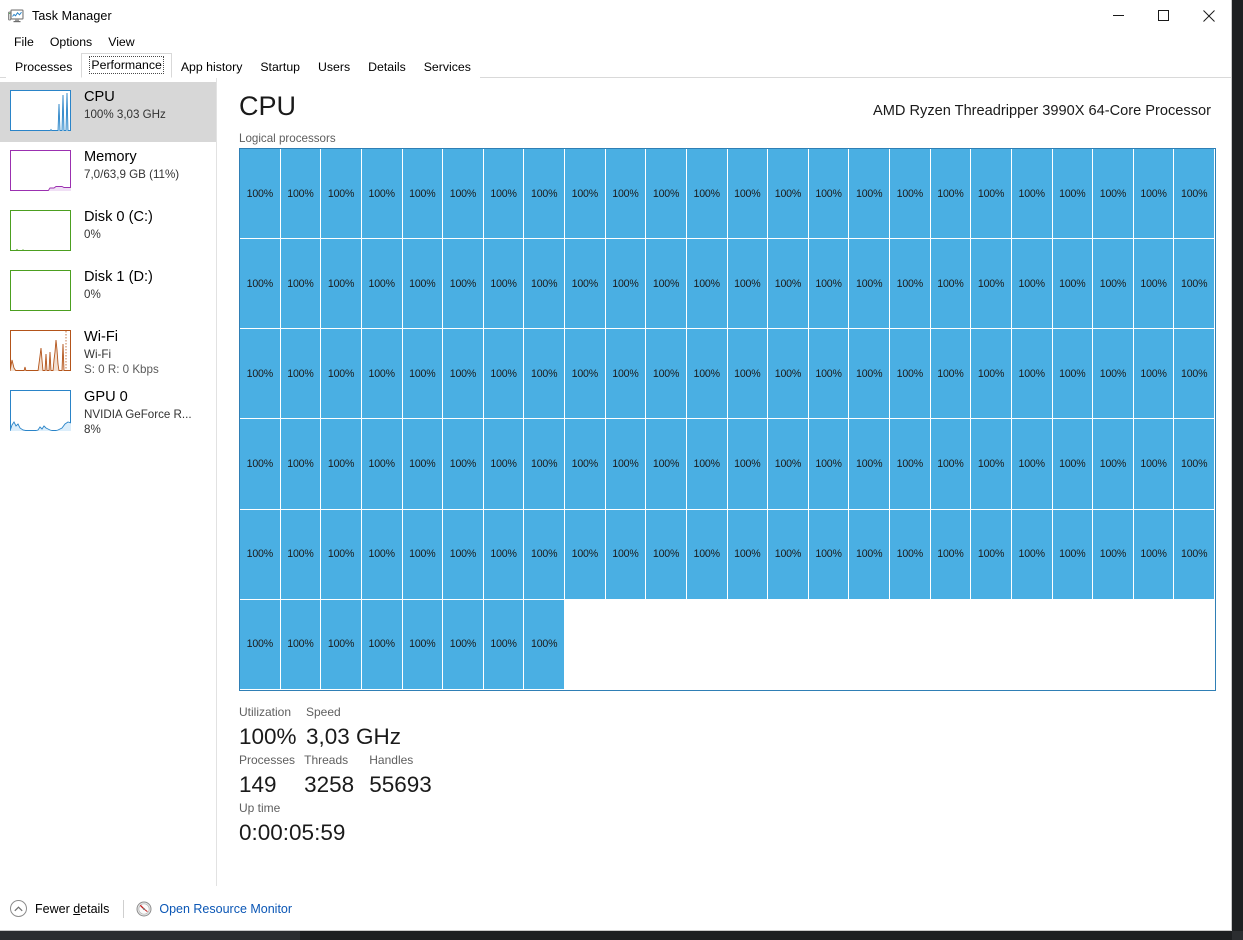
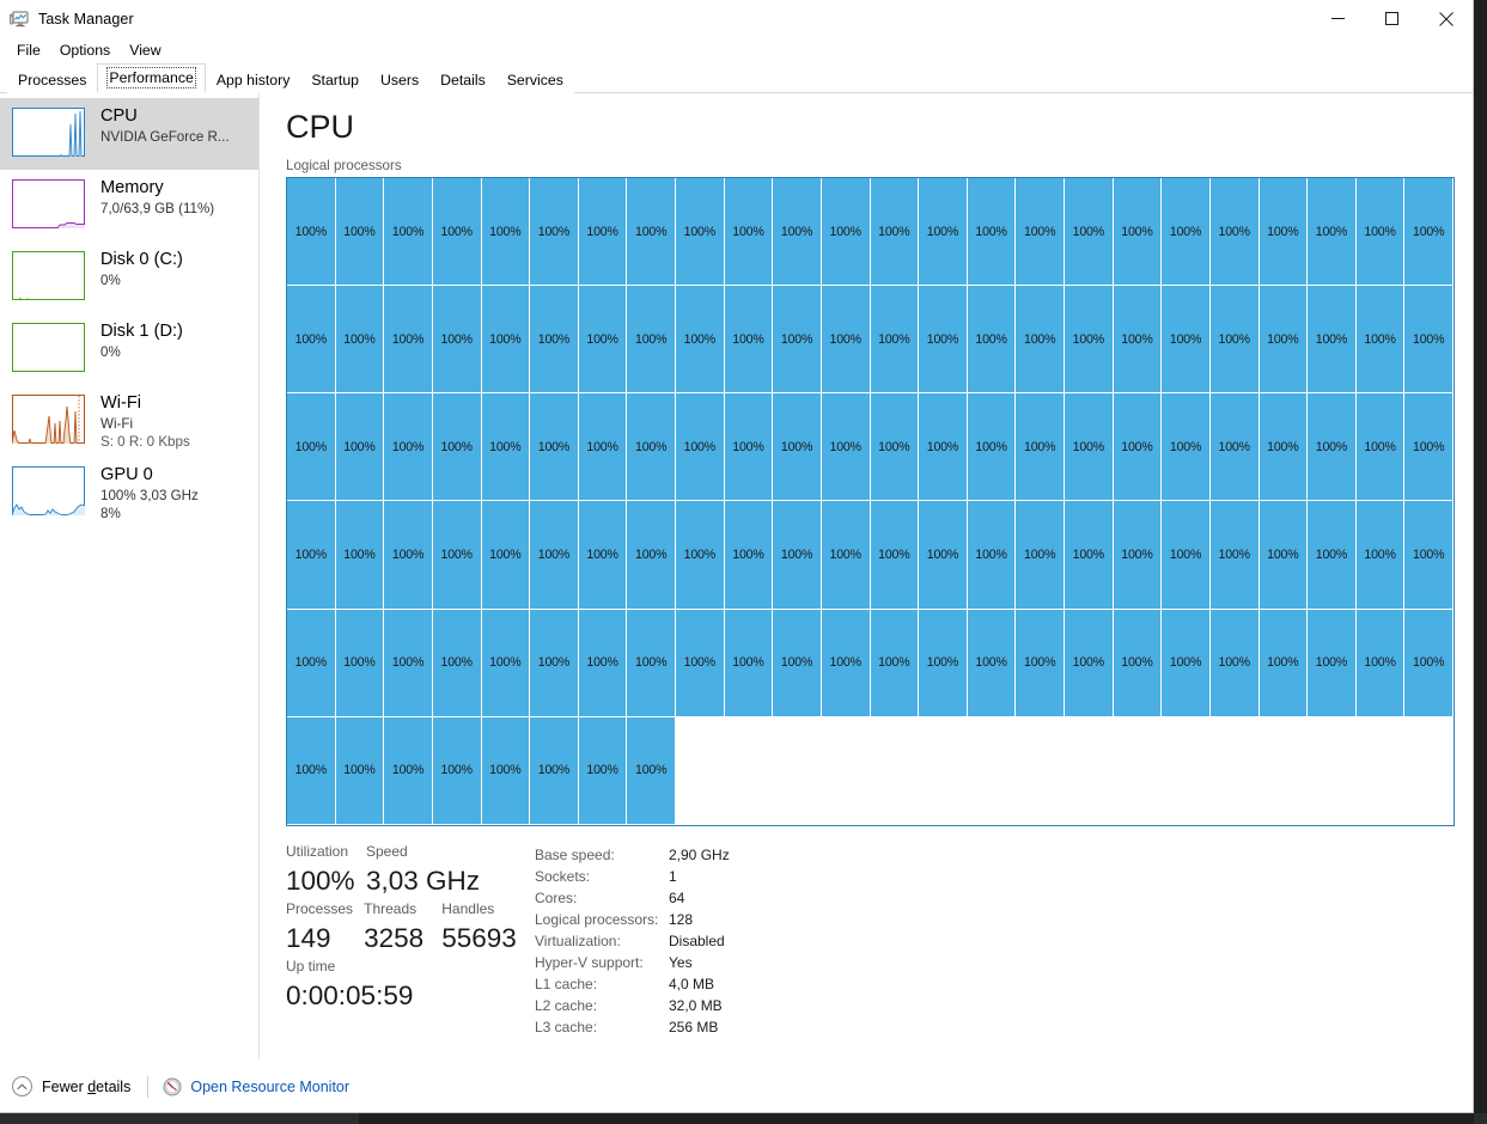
  Task Manager
  File
  Options
  View
  Processes
  Performance
  App history
  Startup
  Users
  Details
  Services
  CPU
- 100% 3,03 GHz
+ NVIDIA GeForce R...
  Memory
  7,0/63,9 GB (11%)
  Disk 0 (C:)
  0%
  Disk 1 (D:)
  0%
  Wi-Fi
  Wi-Fi
  S: 0 R: 0 Kbps
  GPU 0
- NVIDIA GeForce R...
+ 100% 3,03 GHz
  8%
  CPU
- AMD Ryzen Threadripper 3990X 64-Core Processor
  Logical processors
  100%
  100%
  100%
  100%
  100%
  100%
  100%
  100%
  100%
  100%
  100%
  100%
  100%
  100%
  100%
  100%
  100%
  100%
  100%
  100%
  100%
  100%
  100%
  100%
  100%
  100%
  100%
  100%
  100%
  100%
  100%
  100%
  100%
  100%
  100%
  100%
  100%
  100%
  100%
  100%
  100%
  100%
  100%
  100%
  100%
  100%
  100%
  100%
  100%
  100%
  100%
  100%
  100%
  100%
  100%
  100%
  100%
  100%
  100%
  100%
  100%
  100%
  100%
  100%
  100%
  100%
  100%
  100%
  100%
  100%
  100%
  100%
  100%
  100%
  100%
  100%
  100%
  100%
  100%
  100%
  100%
  100%
  100%
  100%
  100%
  100%
  100%
  100%
  100%
  100%
  100%
  100%
  100%
  100%
  100%
  100%
  100%
  100%
  100%
  100%
  100%
  100%
  100%
  100%
  100%
  100%
  100%
  100%
  100%
  100%
  100%
  100%
  100%
  100%
  100%
  100%
  100%
  100%
  100%
  100%
  100%
  100%
  100%
  100%
  100%
  100%
  100%
  100%
  Utilization
  100%
  Speed
  3,03 GHz
  Processes
  149
  Threads
  3258
  Handles
  55693
  Up time
  0:00:05:59
+ Base speed:
+ 2,90 GHz
+ Sockets:
+ 1
+ Cores:
+ 64
+ Logical processors:
+ 128
+ Virtualization:
+ Disabled
+ Hyper-V support:
+ Yes
+ L1 cache:
+ 4,0 MB
+ L2 cache:
+ 32,0 MB
+ L3 cache:
+ 256 MB
  Fewer details
  Open Resource Monitor
